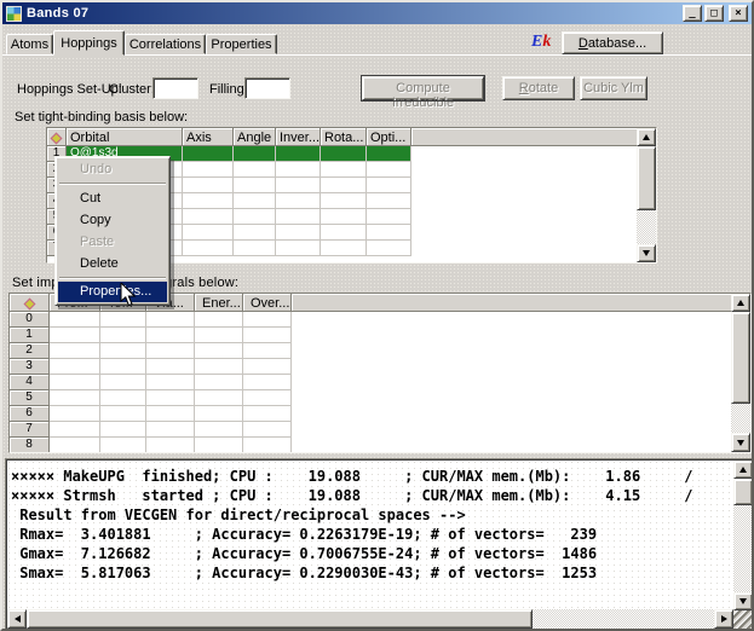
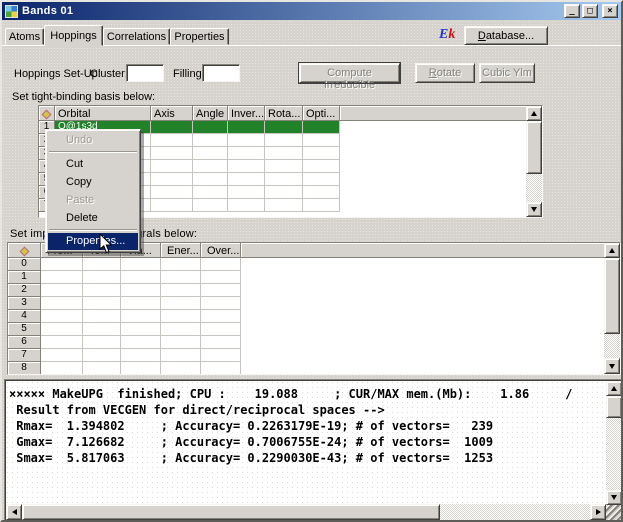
- Bands 07
+ Bands 01
  _
  □
  ×
  Atoms
  Hoppings
  Correlations
  Properties
  Ek
  Database...
  Hoppings Set-Up:
  Cluster
  Filling
  Compute Irreducible
  Rotate
  Cubic Ylm
  Set tight-binding basis below:
  Orbital
  Axis
  Angle
  Inver...
  Rota...
  Opti...
  1
  O@1s3d
  Ener...
  Over...
  0
  1
  2
  3
  4
  5
  6
  7
  8
  ××××× MakeUPG finished; CPU : 19.088 ; CUR/MAX mem.(Mb): 1.86 /
- ××××× Strmsh started ; CPU : 19.088 ; CUR/MAX mem.(Mb): 4.15 /
  Result from VECGEN for direct/reciprocal spaces -->
- Rmax= 3.401881 ; Accuracy= 0.2263179E-19; # of vectors= 239
+ Rmax= 1.394802 ; Accuracy= 0.2263179E-19; # of vectors= 239
- Gmax= 7.126682 ; Accuracy= 0.7006755E-24; # of vectors= 1486
+ Gmax= 7.126682 ; Accuracy= 0.7006755E-24; # of vectors= 1009
  Smax= 5.817063 ; Accuracy= 0.2290030E-43; # of vectors= 1253
  Undo
  Cut
  Copy
  Paste
  Delete
  Propers...
